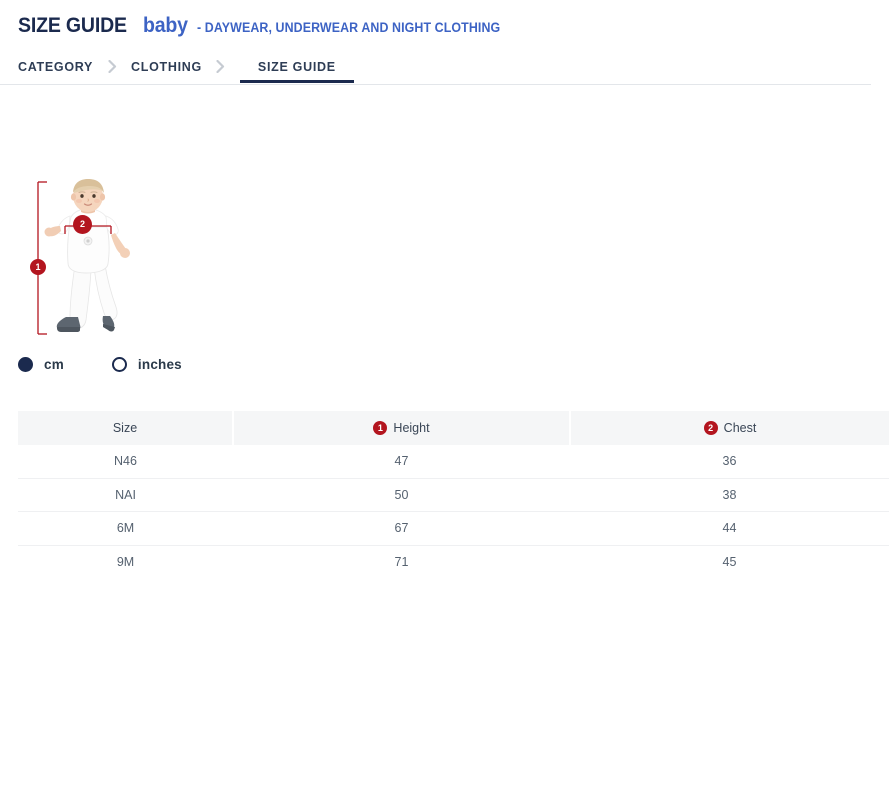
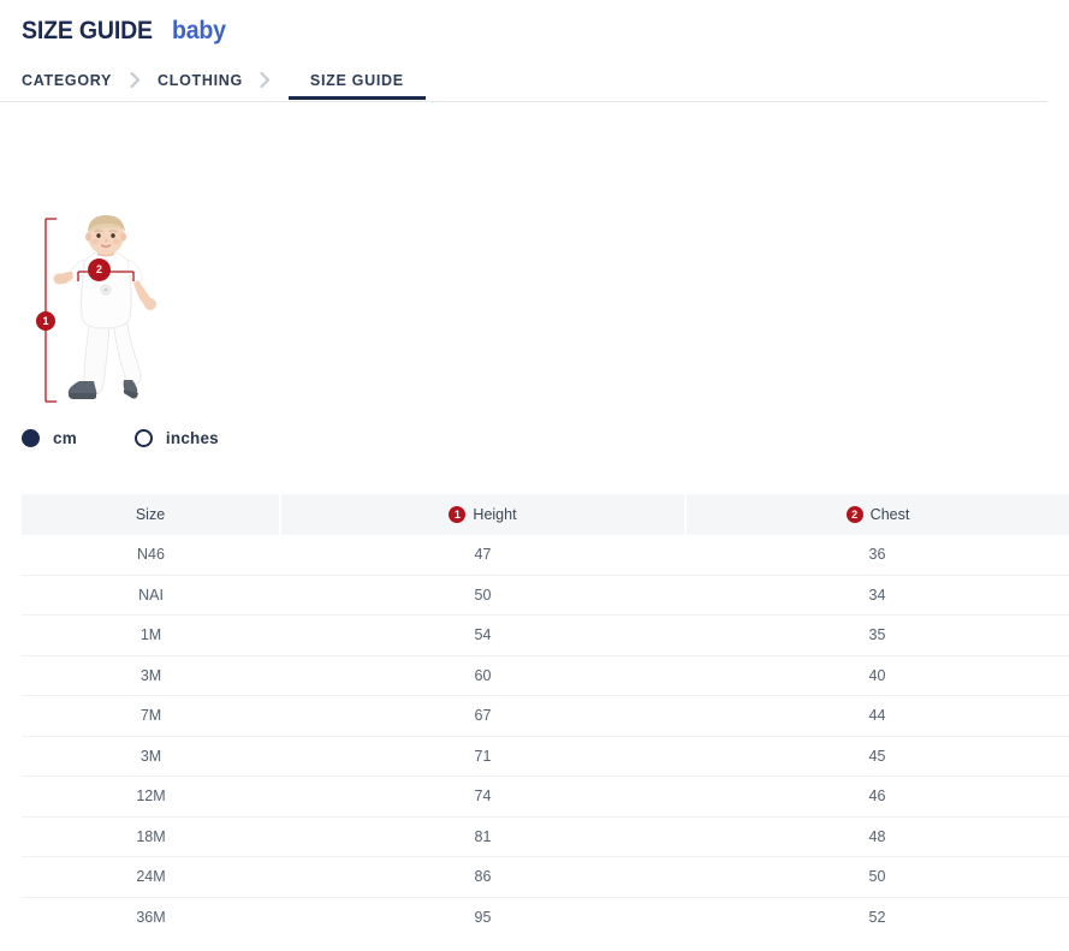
  SIZE GUIDE
  baby
- - DAYWEAR, UNDERWEAR AND NIGHT CLOTHING
  CATEGORY
  CLOTHING
  SIZE GUIDE
  1
  2
  cm
  inches
  Size	1 Height	2 Chest
  N46	47	36
- NAI	50	38
+ NAI	50	34
+ 1M	54	35
+ 3M	60	40
- 6M	67	44
+ 7M	67	44
- 9M	71	45
+ 3M	71	45
+ 12M	74	46
+ 18M	81	48
+ 24M	86	50
+ 36M	95	52
